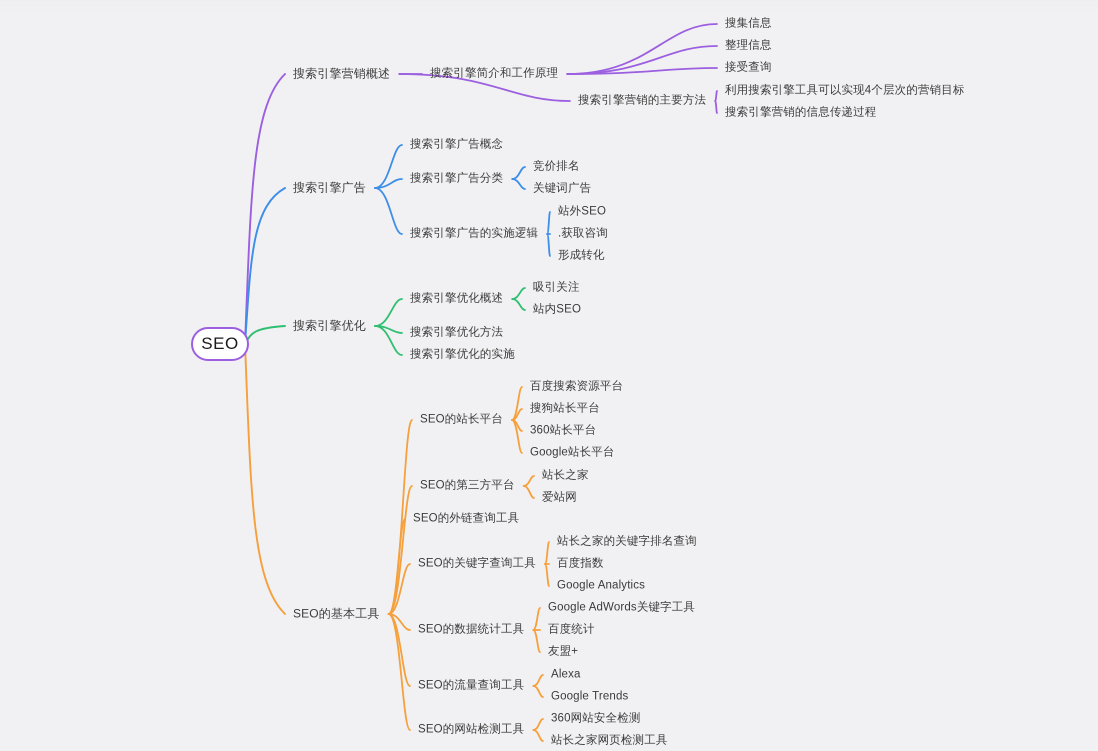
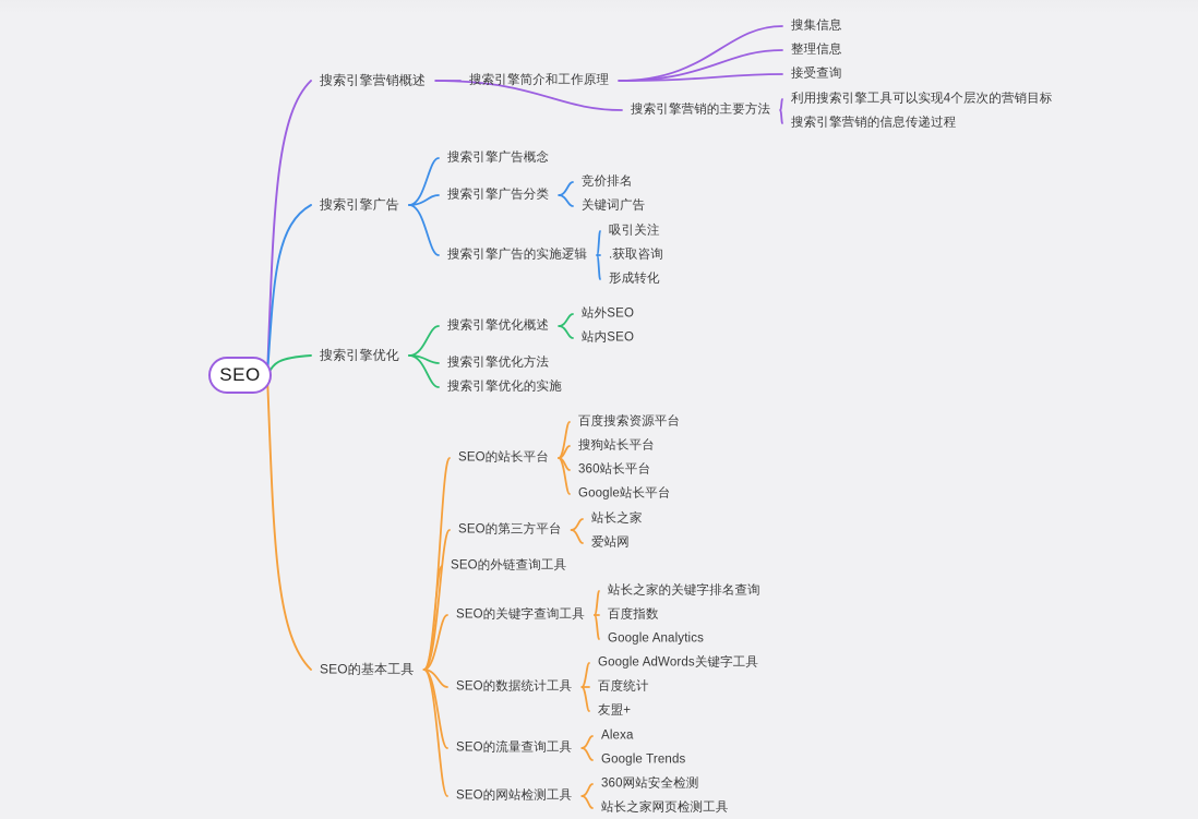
  SEO
  搜索引擎营销概述
  搜索引擎简介和工作原理
  搜集信息
  整理信息
  接受查询
  搜索引擎营销的主要方法
  利用搜索引擎工具可以实现4个层次的营销目标
  搜索引擎营销的信息传递过程
  搜索引擎广告
  搜索引擎广告概念
  搜索引擎广告分类
  竞价排名
  关键词广告
  搜索引擎广告的实施逻辑
- 站外SEO
+ 吸引关注
  .获取咨询
  形成转化
  搜索引擎优化
  搜索引擎优化概述
- 吸引关注
+ 站外SEO
  站内SEO
  搜索引擎优化方法
  搜索引擎优化的实施
  SEO的基本工具
  SEO的站长平台
  百度搜索资源平台
  搜狗站长平台
  360站长平台
  Google站长平台
  SEO的第三方平台
  站长之家
  爱站网
  SEO的外链查询工具
  SEO的关键字查询工具
  站长之家的关键字排名查询
  百度指数
  Google Analytics
  SEO的数据统计工具
  Google AdWords关键字工具
  百度统计
  友盟+
  SEO的流量查询工具
  Alexa
  Google Trends
  SEO的网站检测工具
  360网站安全检测
  站长之家网页检测工具
